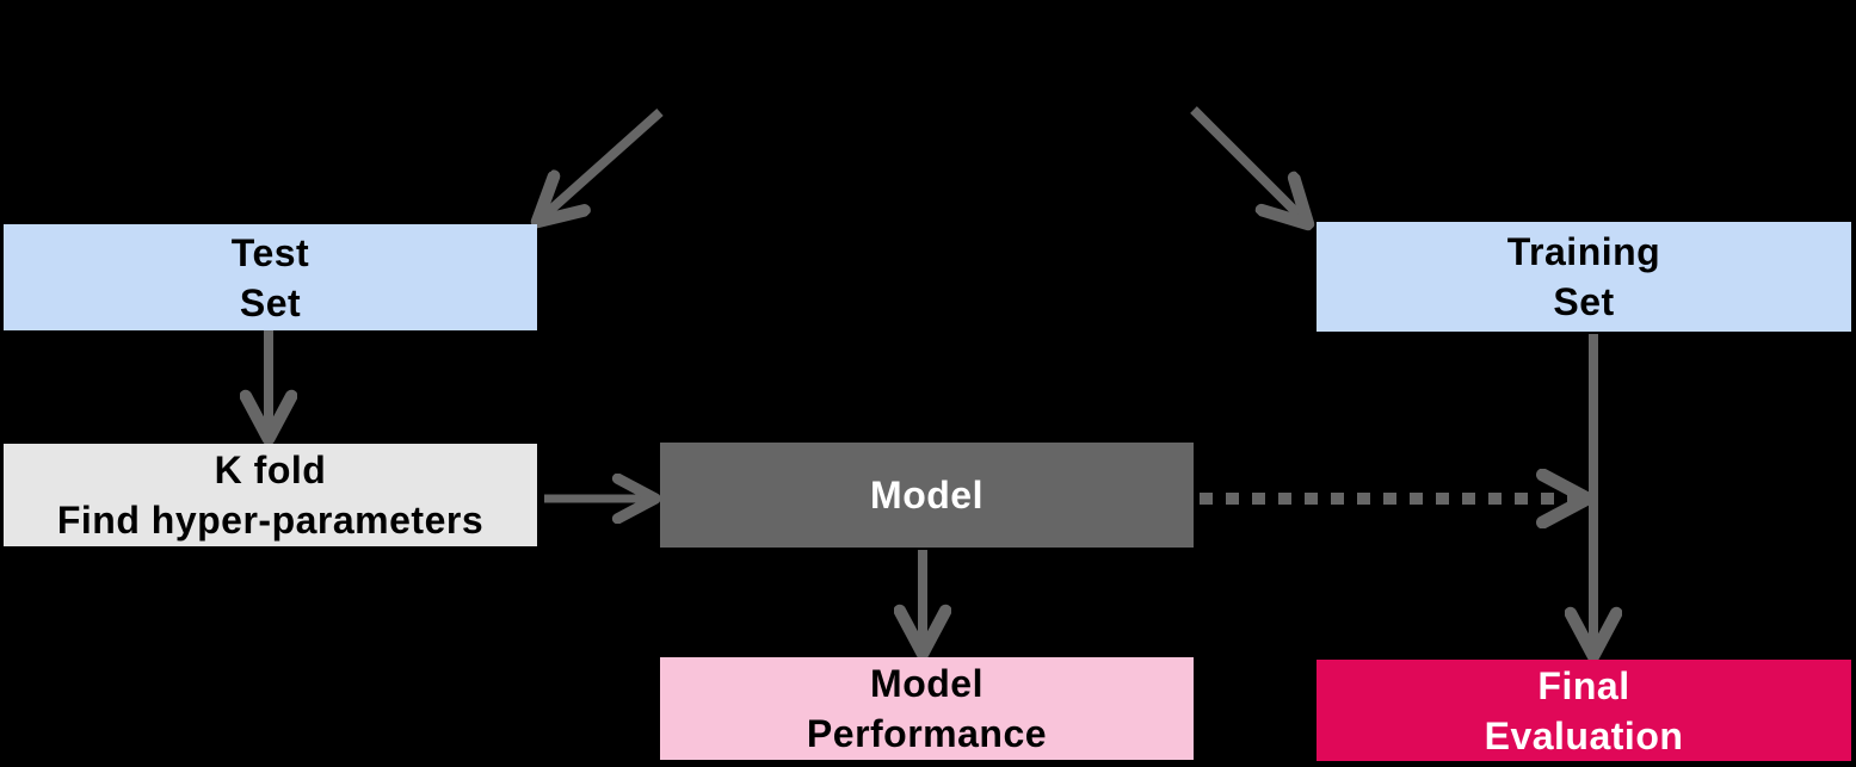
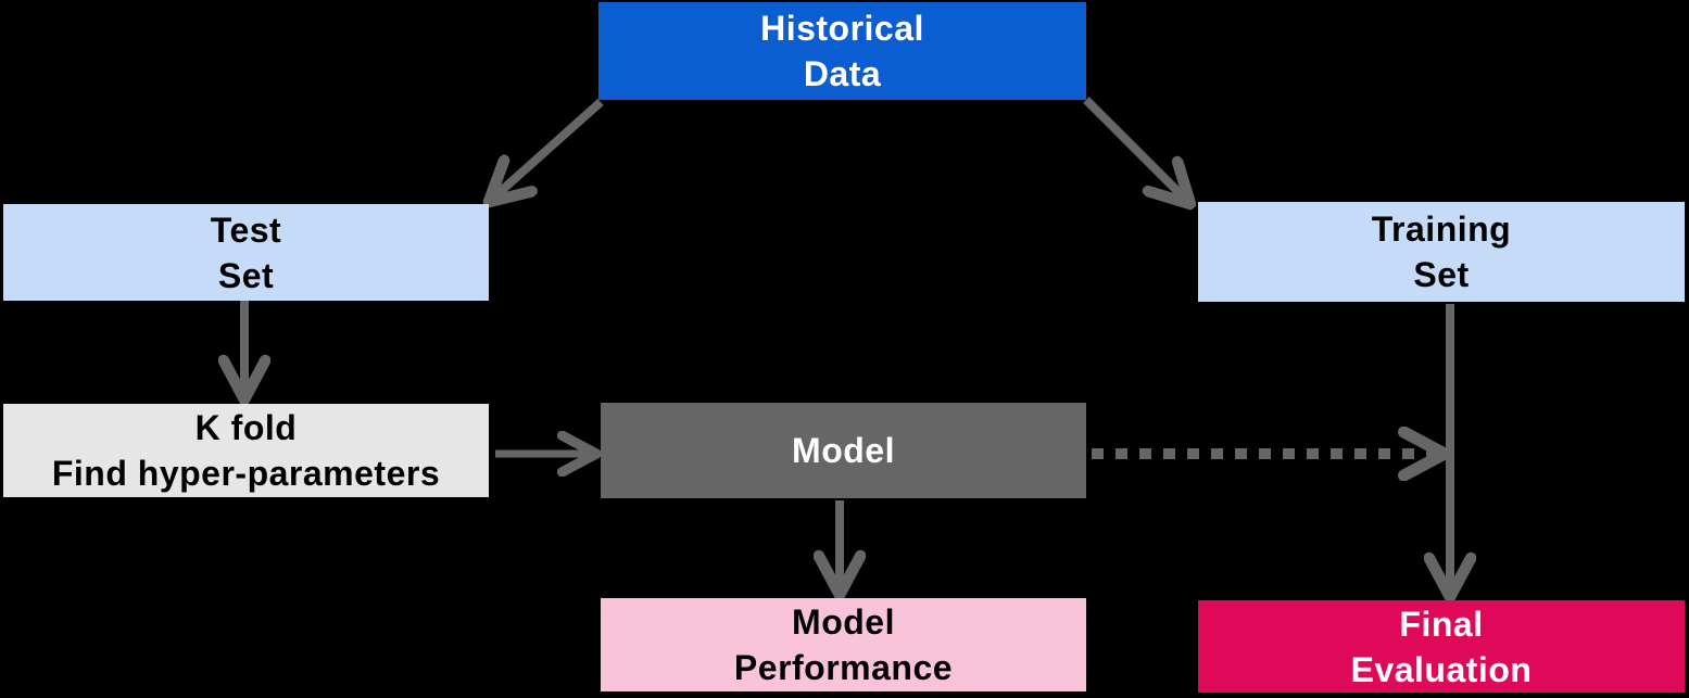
+ Historical
+ Data
  Test
  Set
  Training
  Set
  K fold
  Find hyper-parameters
  Model
  Model
  Performance
  Final
  Evaluation
